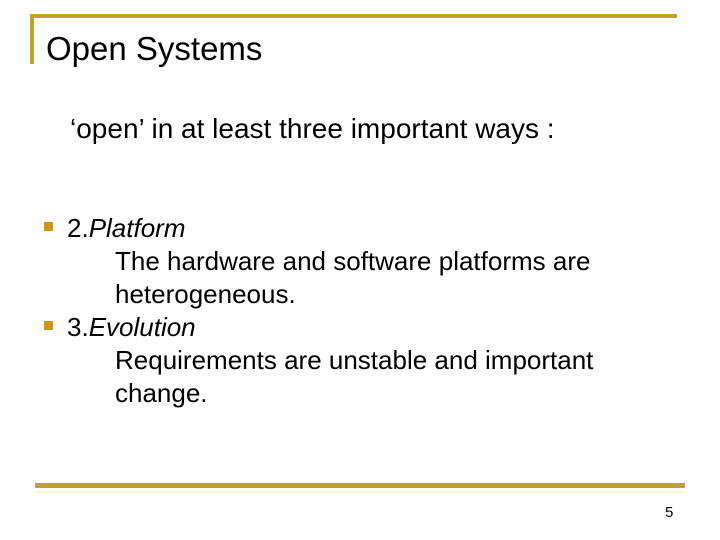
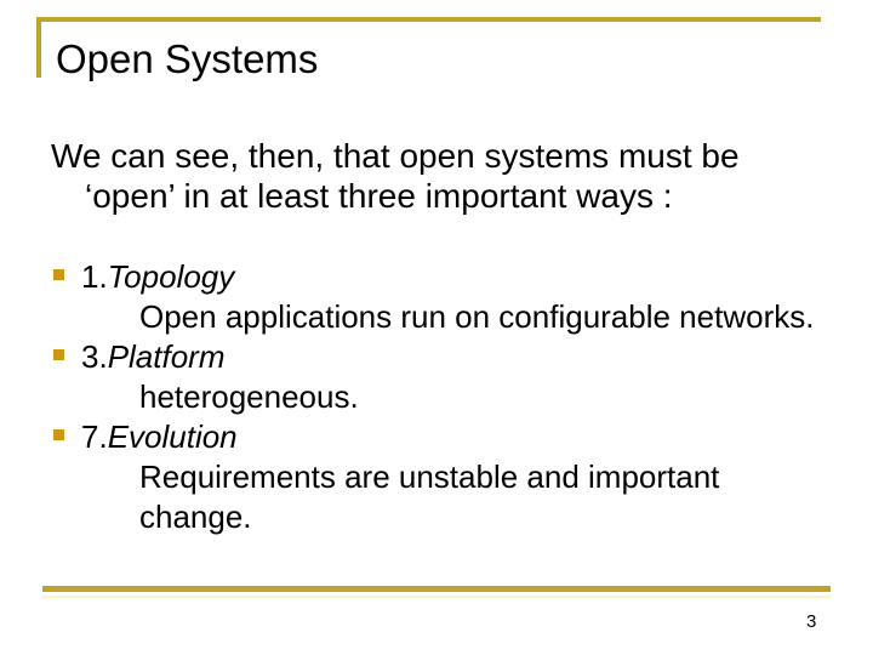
  Open Systems
+ We can see, then, that open systems must be
  ‘open’ in at least three important ways :
+ 1.Topology
+ Open applications run on configurable networks.
- 2.Platform
+ 3.Platform
- The hardware and software platforms are
  heterogeneous.
- 3.Evolution
+ 7.Evolution
  Requirements are unstable and important
  change.
- 5
+ 3
